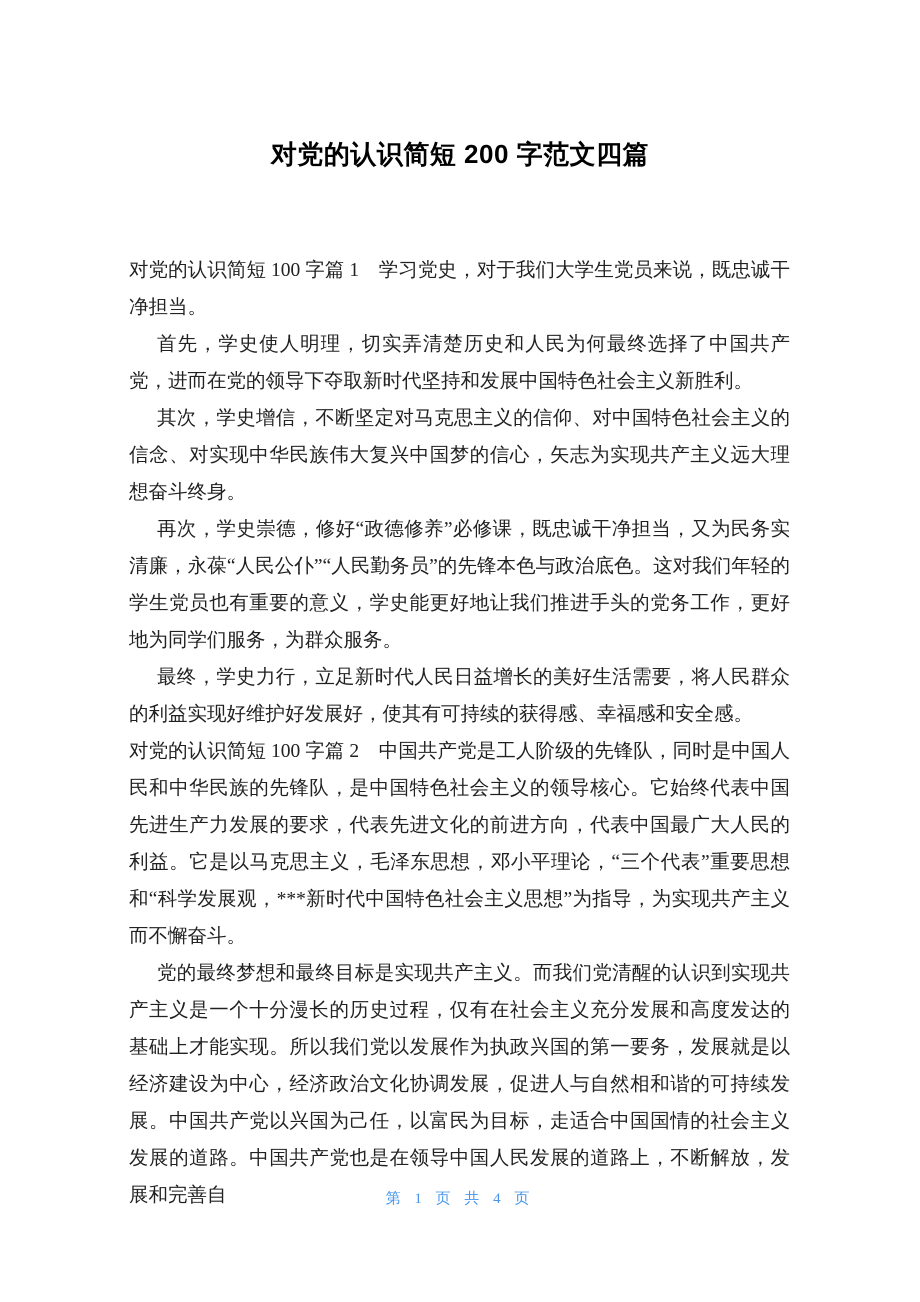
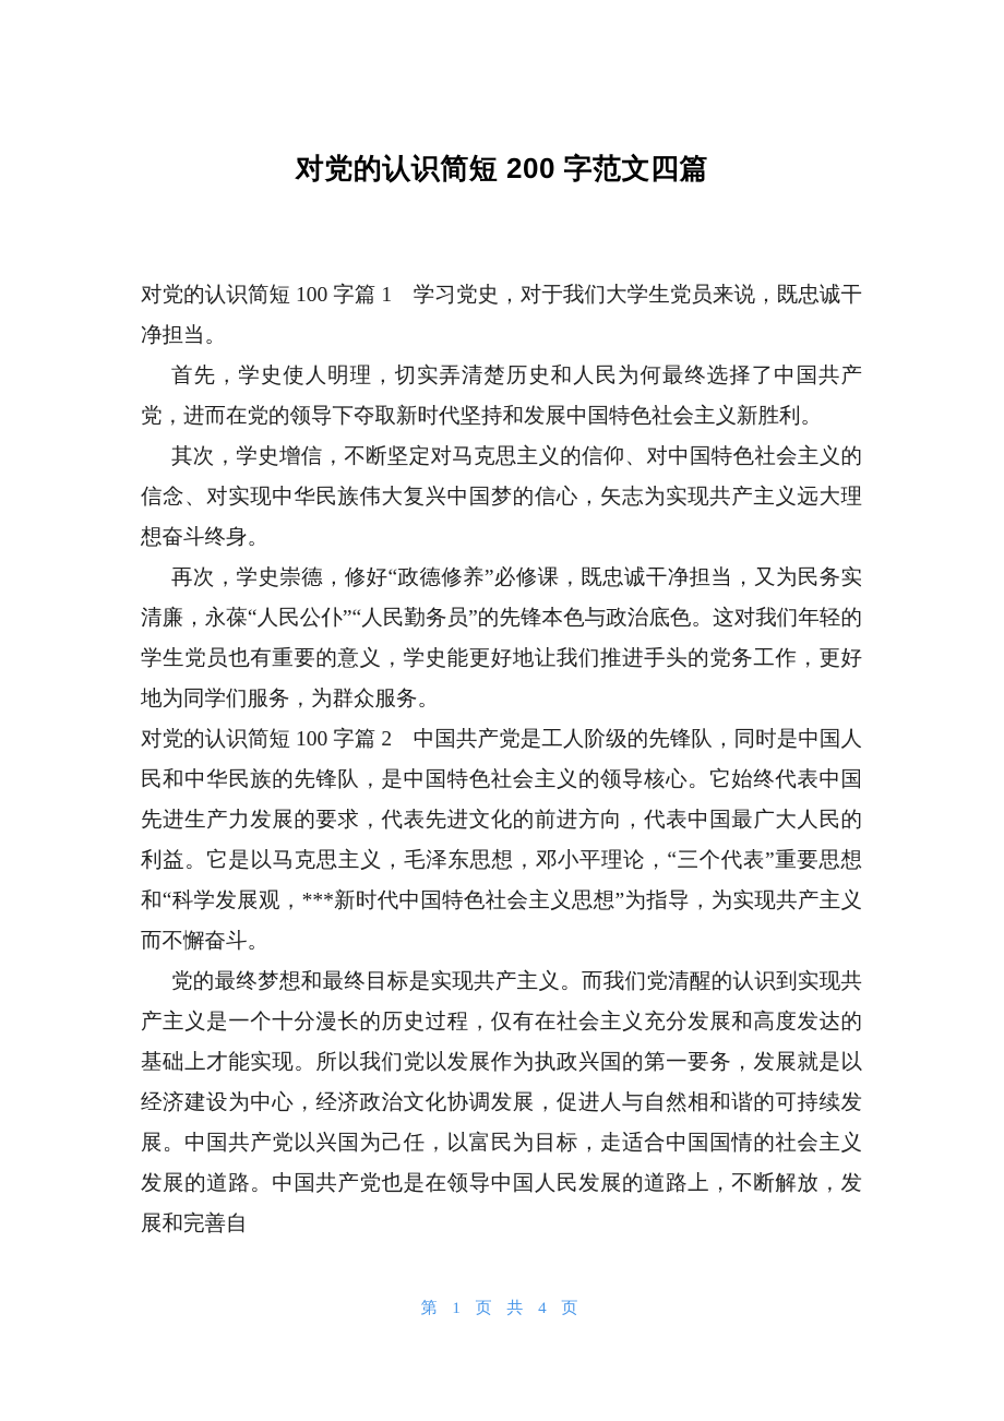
  对党的认识简短 200 字范文四篇
  对党的认识简短 100 字篇 1 学习党史，对于我们大学生党员来说，既忠诚干净担当。
  首先，学史使人明理，切实弄清楚历史和人民为何最终选择了中国共产党，进而在党的领导下夺取新时代坚持和发展中国特色社会主义新胜利。
  其次，学史增信，不断坚定对马克思主义的信仰、对中国特色社会主义的信念、对实现中华民族伟大复兴中国梦的信心，矢志为实现共产主义远大理想奋斗终身。
  再次，学史崇德，修好“政德修养”必修课，既忠诚干净担当，又为民务实清廉，永葆“人民公仆”“人民勤务员”的先锋本色与政治底色。这对我们年轻的学生党员也有重要的意义，学史能更好地让我们推进手头的党务工作，更好地为同学们服务，为群众服务。
- 最终，学史力行，立足新时代人民日益增长的美好生活需要，将人民群众的利益实现好维护好发展好，使其有可持续的获得感、幸福感和安全感。
  对党的认识简短 100 字篇 2 中国共产党是工人阶级的先锋队，同时是中国人民和中华民族的先锋队，是中国特色社会主义的领导核心。它始终代表中国先进生产力发展的要求，代表先进文化的前进方向，代表中国最广大人民的利益。它是以马克思主义，毛泽东思想，邓小平理论，“三个代表”重要思想和“科学发展观，***新时代中国特色社会主义思想”为指导，为实现共产主义而不懈奋斗。
  党的最终梦想和最终目标是实现共产主义。而我们党清醒的认识到实现共产主义是一个十分漫长的历史过程，仅有在社会主义充分发展和高度发达的基础上才能实现。所以我们党以发展作为执政兴国的第一要务，发展就是以经济建设为中心，经济政治文化协调发展，促进人与自然相和谐的可持续发展。中国共产党以兴国为己任，以富民为目标，走适合中国国情的社会主义发展的道路。中国共产党也是在领导中国人民发展的道路上，不断解放，发展和完善自
  第 1 页 共 4 页
